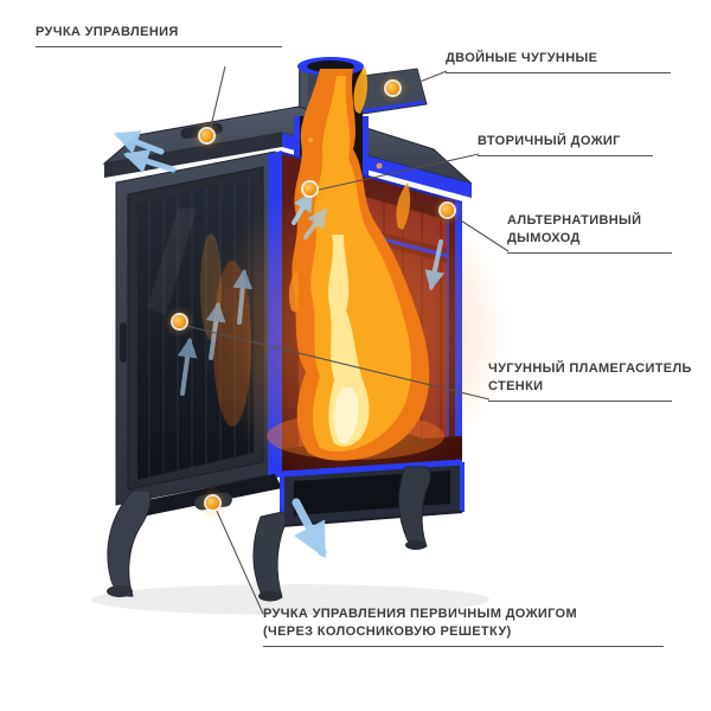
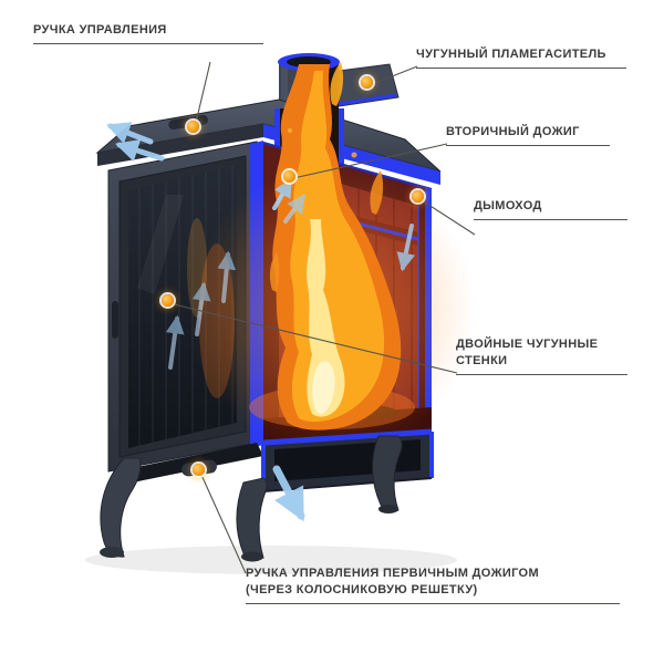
  РУЧКА УПРАВЛЕНИЯ
- ДВОЙНЫЕ ЧУГУННЫЕ
+ ЧУГУННЫЙ ПЛАМЕГАСИТЕЛЬ
  ВТОРИЧНЫЙ ДОЖИГ
- АЛЬТЕРНАТИВНЫЙ
  ДЫМОХОД
- ЧУГУННЫЙ ПЛАМЕГАСИТЕЛЬ
+ ДВОЙНЫЕ ЧУГУННЫЕ
  СТЕНКИ
  РУЧКА УПРАВЛЕНИЯ ПЕРВИЧНЫМ ДОЖИГОМ
  (ЧЕРЕЗ КОЛОСНИКОВУЮ РЕШЕТКУ)
